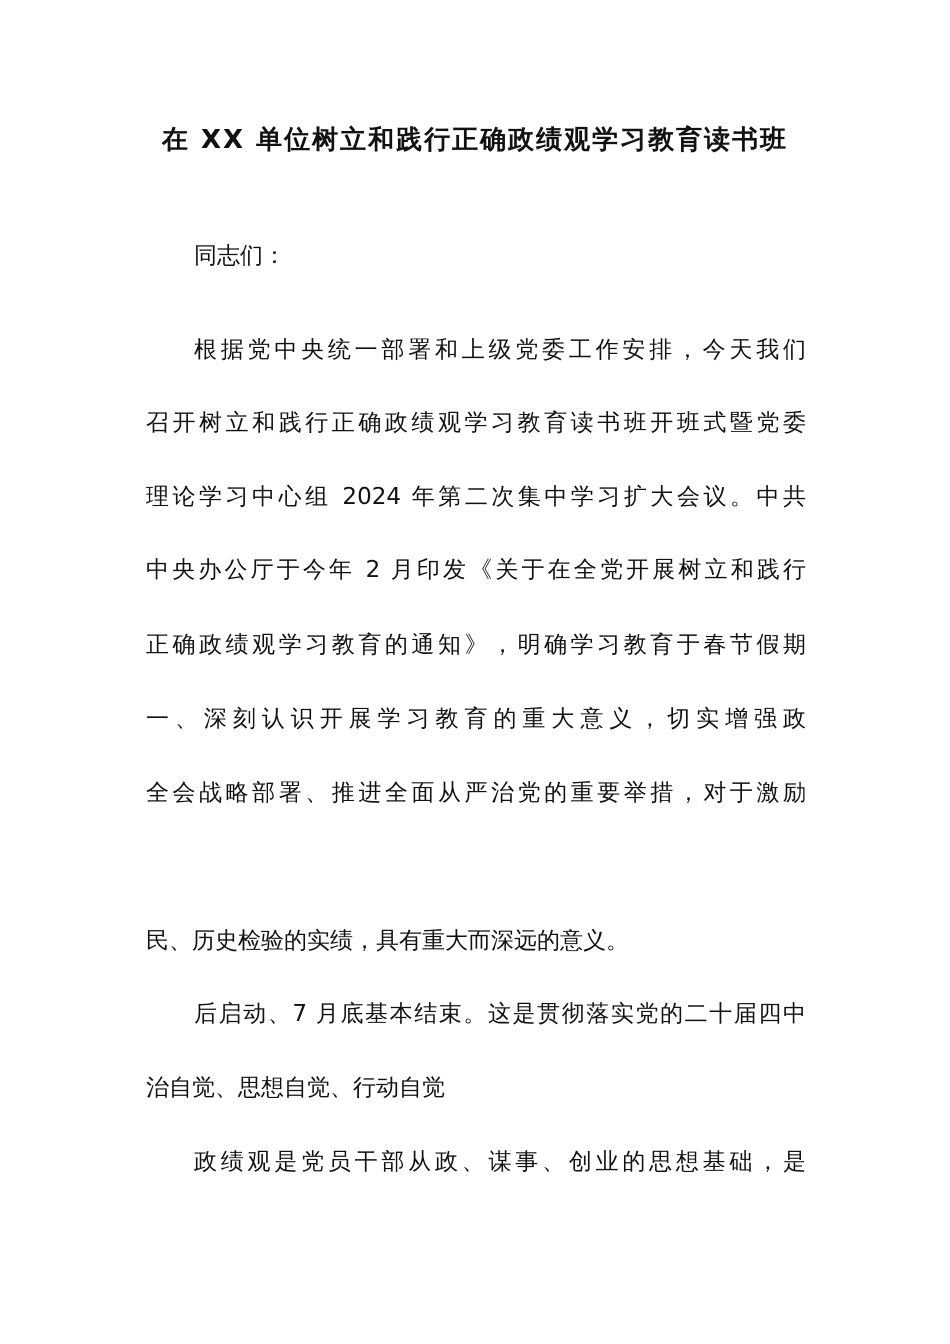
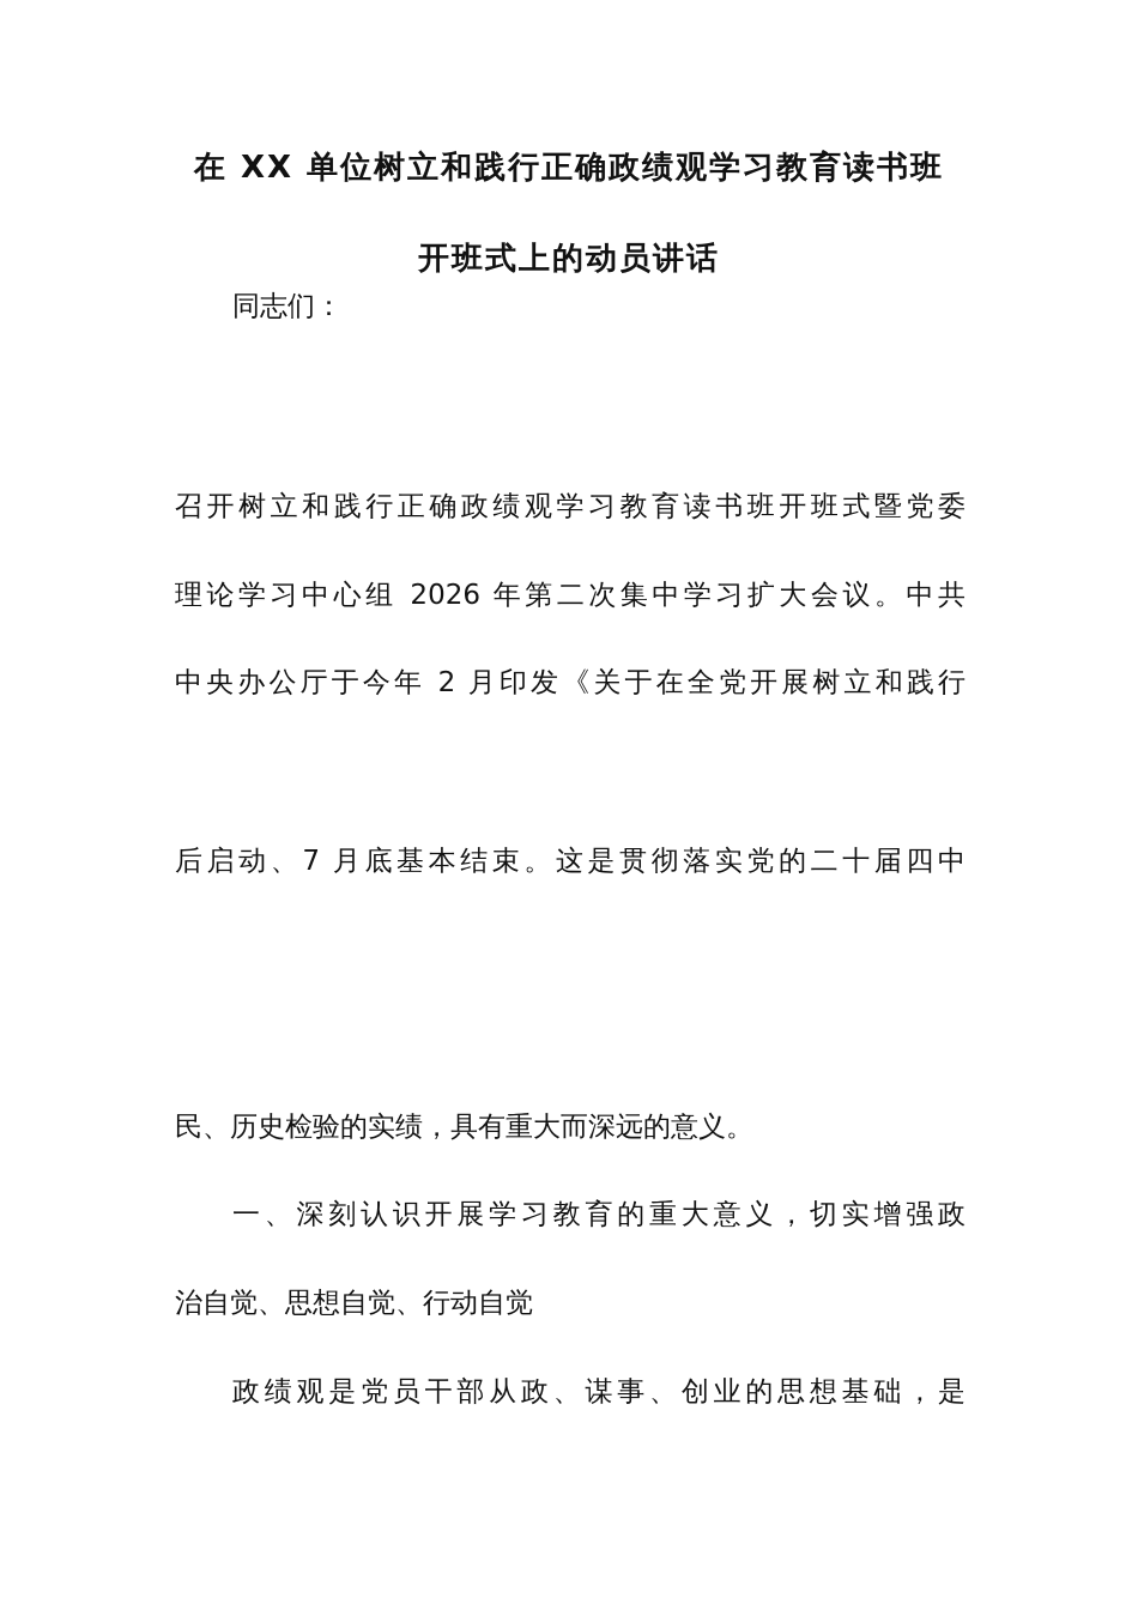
  在 XX 单位树立和践行正确政绩观学习教育读书班
+ 开班式上的动员讲话
  同志们：
- 根据党中央统一部署和上级党委工作安排，今天我们
  召开树立和践行正确政绩观学习教育读书班开班式暨党委
- 理论学习中心组 2024 年第二次集中学习扩大会议。中共
+ 理论学习中心组 2026 年第二次集中学习扩大会议。中共
  中央办公厅于今年 2 月印发《关于在全党开展树立和践行
- 正确政绩观学习教育的通知》，明确学习教育于春节假期
- 一、深刻认识开展学习教育的重大意义，切实增强政
+ 后启动、7 月底基本结束。这是贯彻落实党的二十届四中
- 全会战略部署、推进全面从严治党的重要举措，对于激励
  民、历史检验的实绩，具有重大而深远的意义。
- 后启动、7 月底基本结束。这是贯彻落实党的二十届四中
+ 一、深刻认识开展学习教育的重大意义，切实增强政
  治自觉、思想自觉、行动自觉
  政绩观是党员干部从政、谋事、创业的思想基础，是
